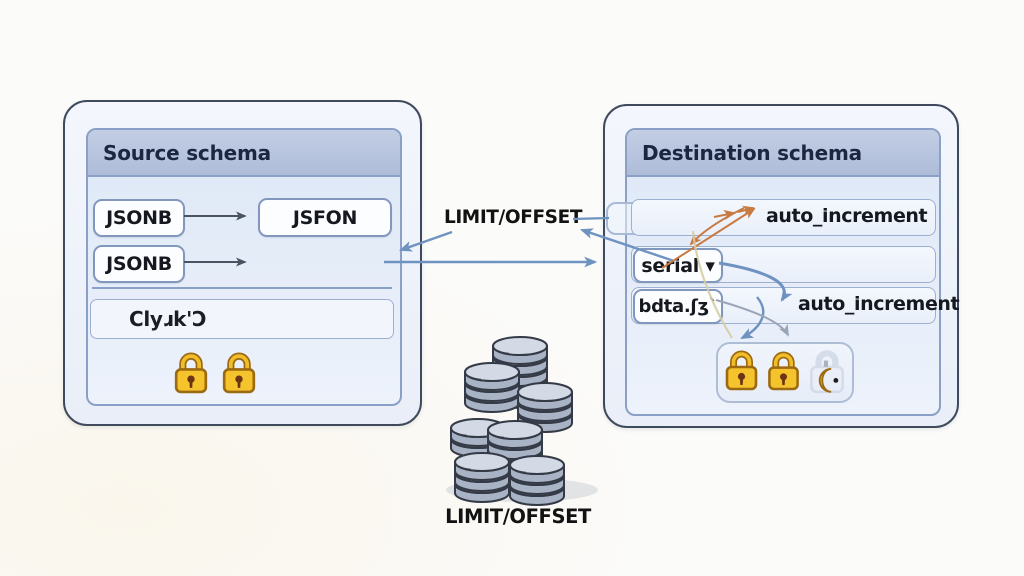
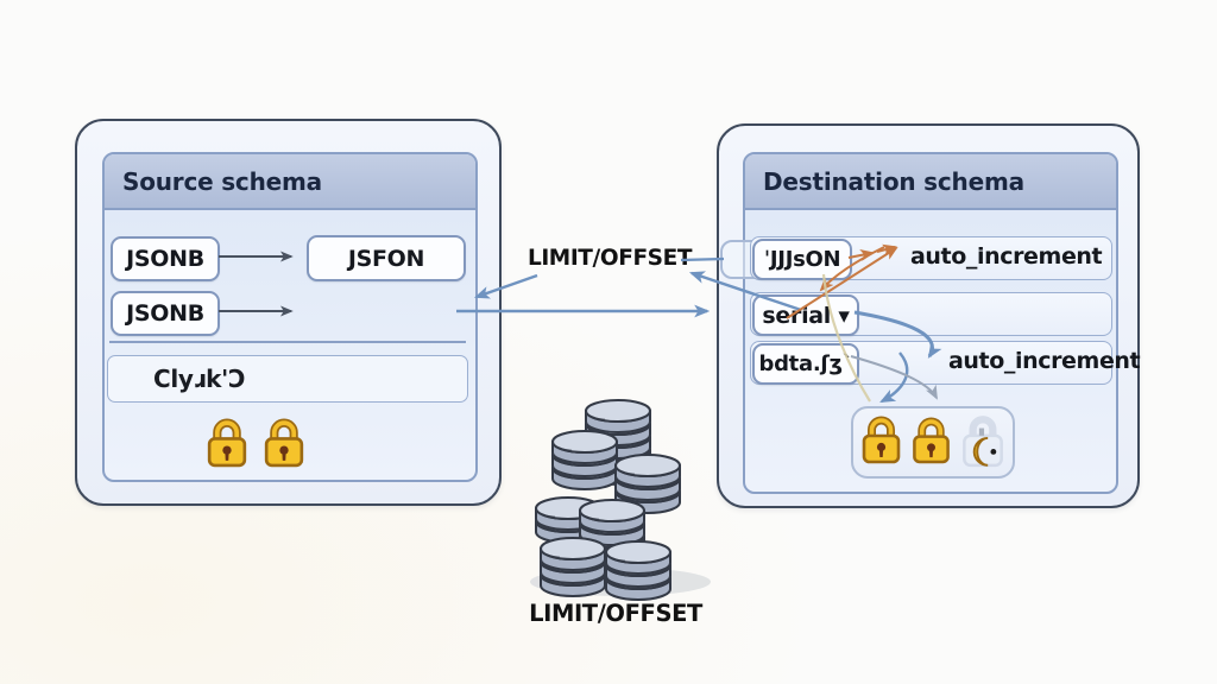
  Source schema
  JSONB
  JSFON
  JSONB
  Clyɹk'Ɔ
  Destination schema
+ ˈJJJsON
  auto_increment
  serial ▾
  bdta.ʃʒ`
  auto_increment
  LIMIT/OFFSET
  LIMIT/OFFSET
